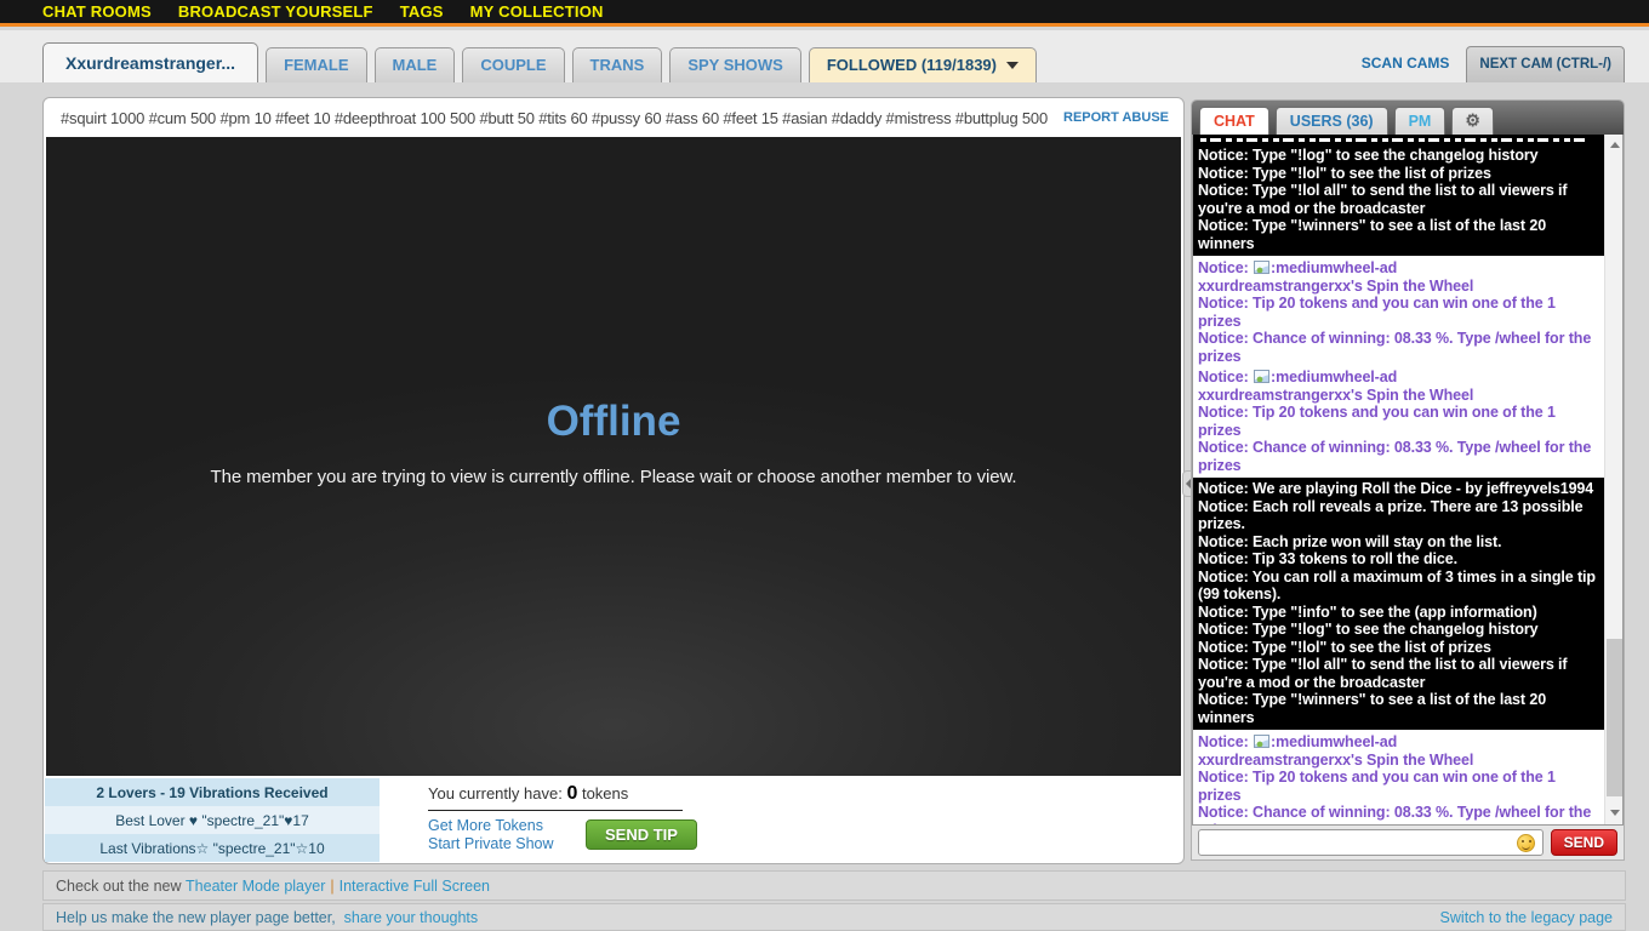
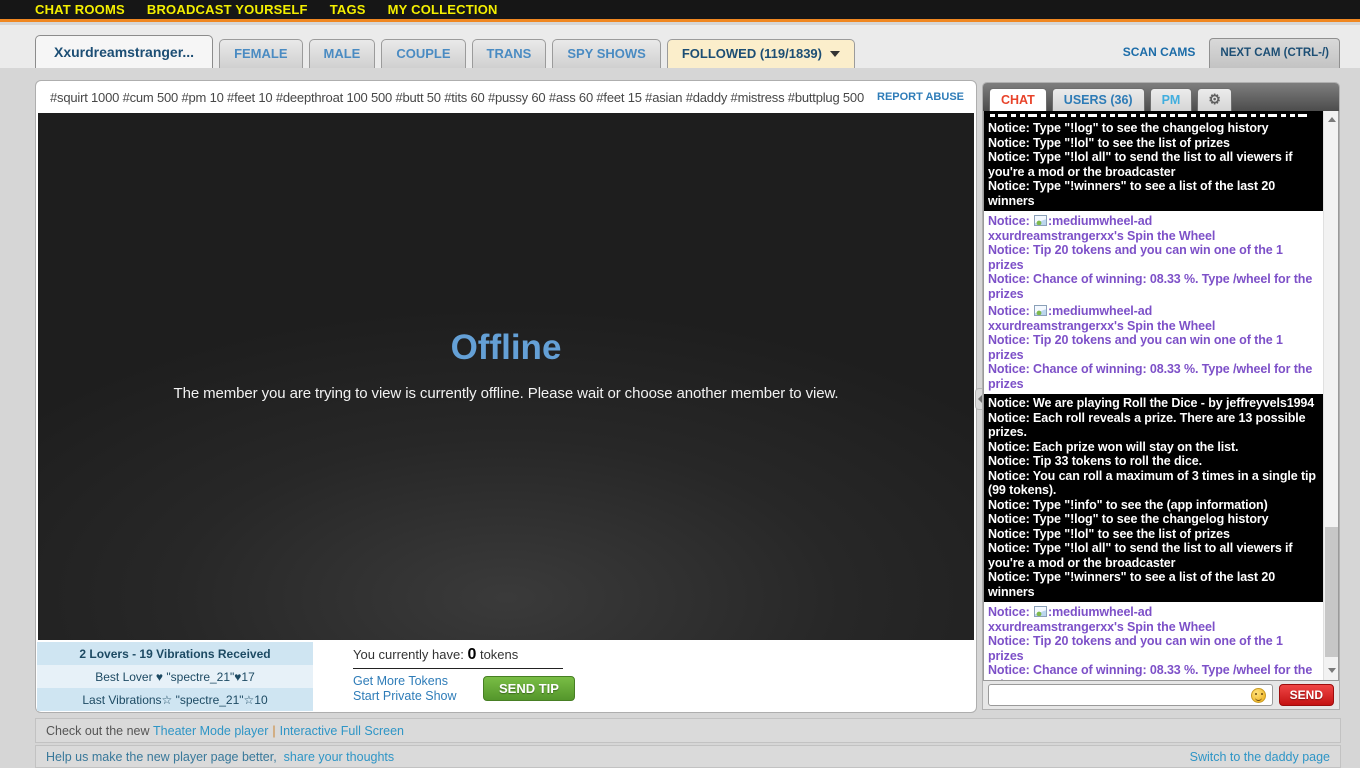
  CHAT ROOMS
  BROADCAST YOURSELF
  TAGS
  MY COLLECTION
  Xxurdreamstranger...
  FEMALE
  MALE
  COUPLE
  TRANS
  SPY SHOWS
  FOLLOWED (119/1839)
  SCAN CAMS
  NEXT CAM (CTRL-/)
  #squirt 1000 #cum 500 #pm 10 #feet 10 #deepthroat 100 500 #butt 50 #tits 60 #pussy 60 #ass 60 #feet 15 #asian #daddy #mistress #buttplug 500
  REPORT ABUSE
  Offline
  The member you are trying to view is currently offline. Please wait or choose another member to view.
  2 Lovers - 19 Vibrations Received
  Best Lover ♥ "spectre_21"♥17
  Last Vibrations☆ "spectre_21"☆10
  You currently have: 0 tokens
  Get More Tokens
  Start Private Show
  SEND TIP
  CHAT
  USERS (36)
  PM
  ⚙
  Notice: Type "!log" to see the changelog history
  Notice: Type "!lol" to see the list of prizes
  Notice: Type "!lol all" to send the list to all viewers if you're a mod or the broadcaster
  Notice: Type "!winners" to see a list of the last 20 winners
  Notice: :mediumwheel-ad
  xxurdreamstrangerxx's Spin the Wheel
  Notice: Tip 20 tokens and you can win one of the 1 prizes
  Notice: Chance of winning: 08.33 %. Type /wheel for the prizes
  Notice: :mediumwheel-ad
  xxurdreamstrangerxx's Spin the Wheel
  Notice: Tip 20 tokens and you can win one of the 1 prizes
  Notice: Chance of winning: 08.33 %. Type /wheel for the prizes
  Notice: We are playing Roll the Dice - by jeffreyvels1994
  Notice: Each roll reveals a prize. There are 13 possible prizes.
  Notice: Each prize won will stay on the list.
  Notice: Tip 33 tokens to roll the dice.
  Notice: You can roll a maximum of 3 times in a single tip (99 tokens).
  Notice: Type "!info" to see the (app information)
  Notice: Type "!log" to see the changelog history
  Notice: Type "!lol" to see the list of prizes
  Notice: Type "!lol all" to send the list to all viewers if you're a mod or the broadcaster
  Notice: Type "!winners" to see a list of the last 20 winners
  Notice: :mediumwheel-ad
  xxurdreamstrangerxx's Spin the Wheel
  Notice: Tip 20 tokens and you can win one of the 1 prizes
  Notice: Chance of winning: 08.33 %. Type /wheel for the
  SEND
  Check out the new
  Theater Mode player
  |
  Interactive Full Screen
  Help us make the new player page better, share your thoughts
- Switch to the legacy page
+ Switch to the daddy page
